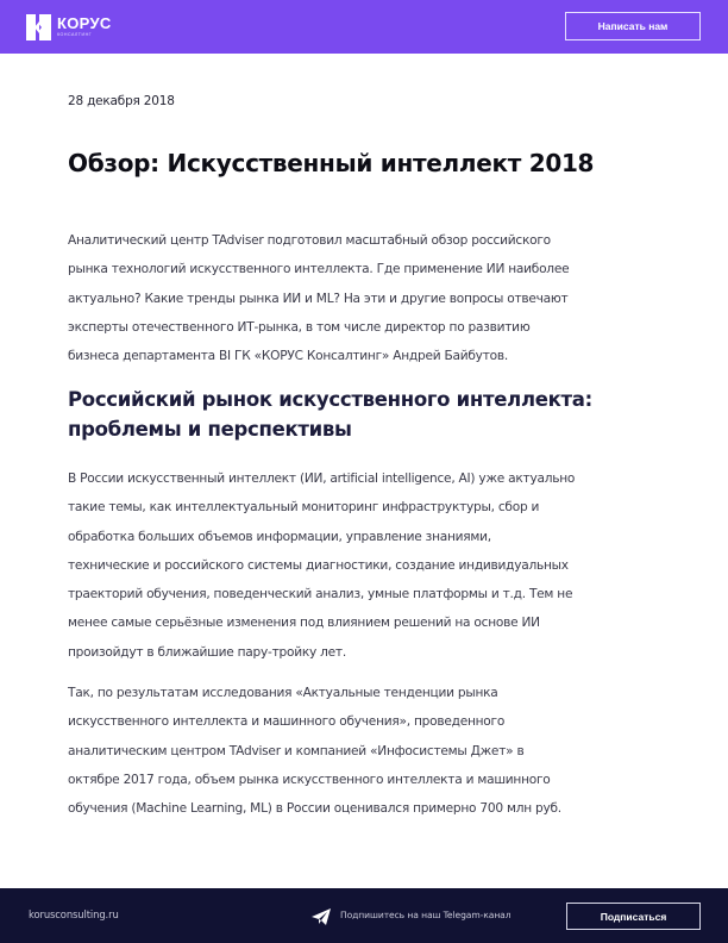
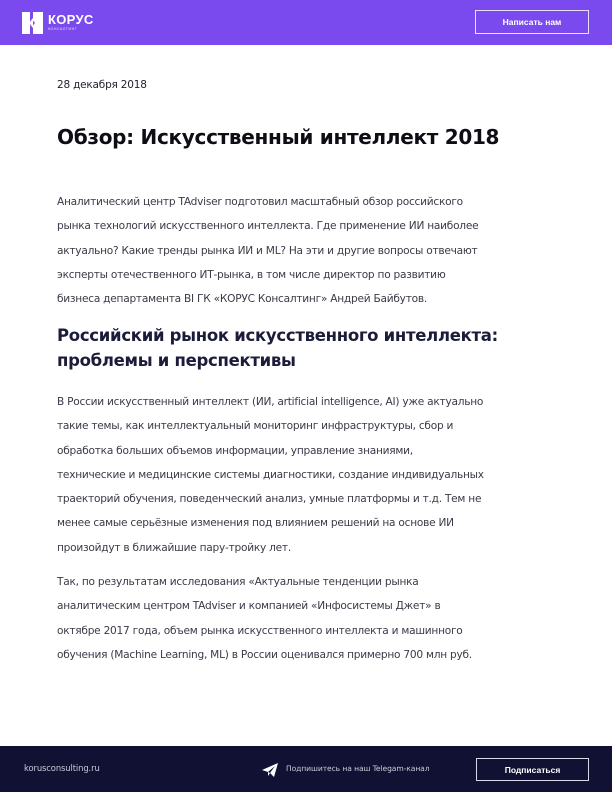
  КОРУС
  Написать нам
  28 декабря 2018
  Обзор: Искусственный интеллект 2018
  Аналитический центр TAdviser подготовил масштабный обзор российского
  рынка технологий искусственного интеллекта. Где применение ИИ наиболее
  актуально? Какие тренды рынка ИИ и ML? На эти и другие вопросы отвечают
  эксперты отечественного ИТ-рынка, в том числе директор по развитию
  бизнеса департамента BI ГК «КОРУС Консалтинг» Андрей Байбутов.
  Российский рынок искусственного интеллекта:
  проблемы и перспективы
  В России искусственный интеллект (ИИ, artificial intelligence, AI) уже актуально
  такие темы, как интеллектуальный мониторинг инфраструктуры, сбор и
  обработка больших объемов информации, управление знаниями,
- технические и российского системы диагностики, создание индивидуальных
+ технические и медицинские системы диагностики, создание индивидуальных
  траекторий обучения, поведенческий анализ, умные платформы и т.д. Тем не
  менее самые серьёзные изменения под влиянием решений на основе ИИ
  произойдут в ближайшие пару-тройку лет.
  Так, по результатам исследования «Актуальные тенденции рынка
- искусственного интеллекта и машинного обучения», проведенного
  аналитическим центром TAdviser и компанией «Инфосистемы Джет» в
  октябре 2017 года, объем рынка искусственного интеллекта и машинного
  обучения (Machine Learning, ML) в России оценивался примерно 700 млн руб.
  korusconsulting.ru
  Подпишитесь на наш Telegam-канал
  Подписаться
